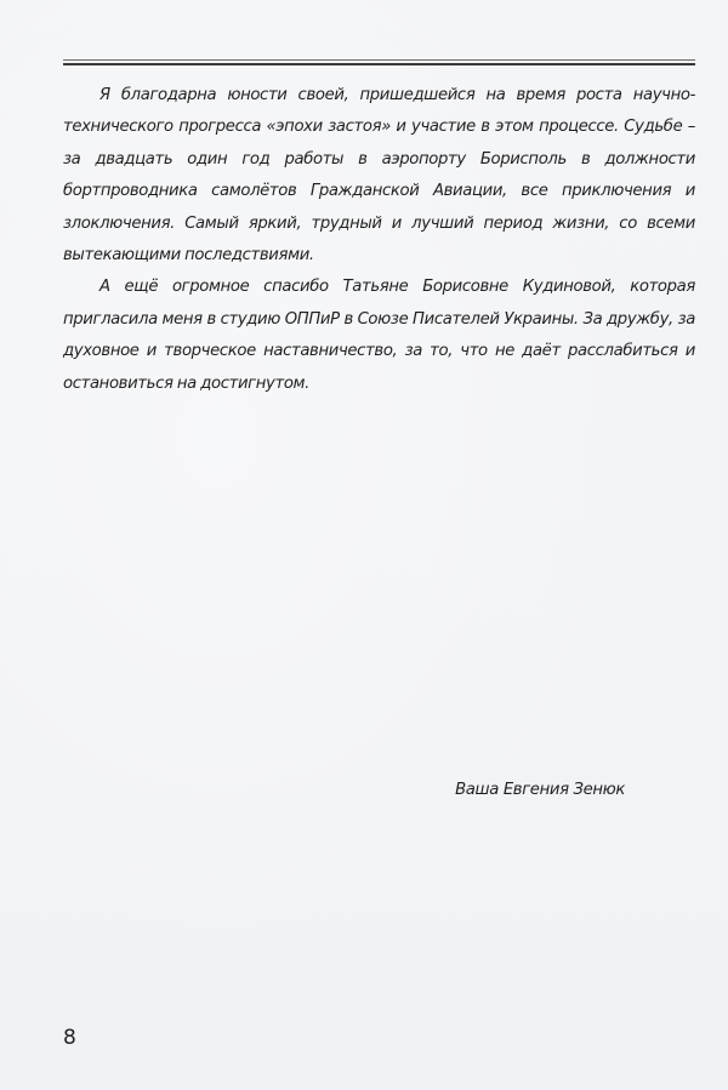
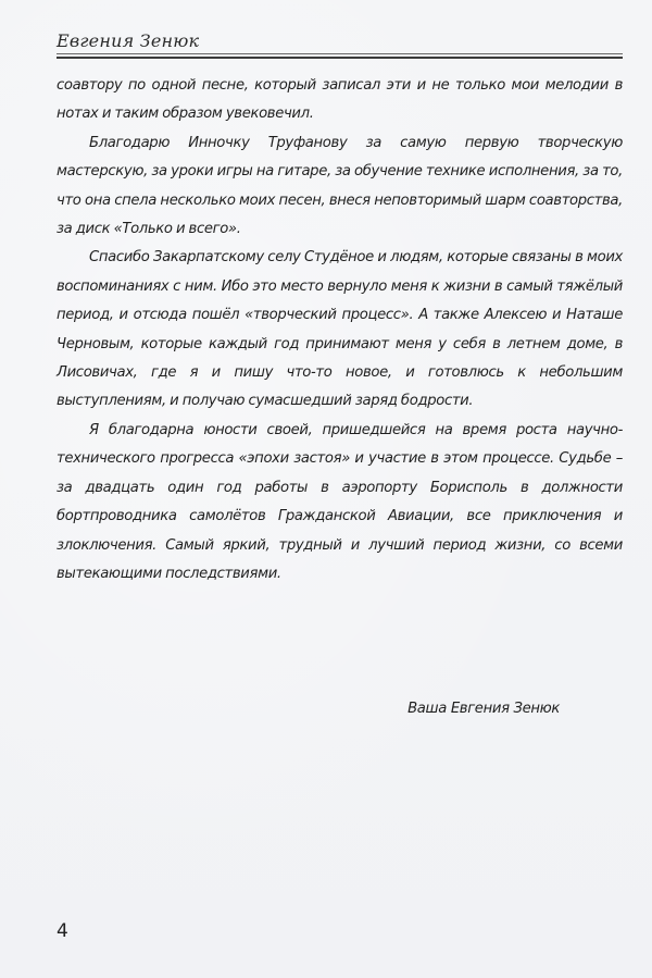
+ Евгения Зенюк
+ соавтору по одной песне, который записал эти и не только мои мелодии в нотах и таким образом увековечил.
+ Благодарю Инночку Труфанову за самую первую творческую мастерскую, за уроки игры на гитаре, за обучение технике исполнения, за то, что она спела несколько моих песен, внеся неповторимый шарм соавторства, за диск «Только и всего».
+ Спасибо Закарпатскому селу Студёное и людям, которые связаны в моих воспоминаниях с ним. Ибо это место вернуло меня к жизни в самый тяжёлый период, и отсюда пошёл «творческий процесс». А также Алексею и Наташе Черновым, которые каждый год принимают меня у себя в летнем доме, в Лисовичах, где я и пишу что-то новое, и готовлюсь к небольшим выступлениям, и получаю сумасшедший заряд бодрости.
  Я благодарна юности своей, пришедшейся на время роста научно-технического прогресса «эпохи застоя» и участие в этом процессе. Судьбе – за двадцать один год работы в аэропорту Борисполь в должности бортпроводника самолётов Гражданской Авиации, все приключения и злоключения. Самый яркий, трудный и лучший период жизни, со всеми вытекающими последствиями.
- А ещё огромное спасибо Татьяне Борисовне Кудиновой, которая пригласила меня в студию ОППиР в Союзе Писателей Украины. За дружбу, за духовное и творческое наставничество, за то, что не даёт расслабиться и остановиться на достигнутом.
  Ваша Евгения Зенюк
- 8
+ 4
